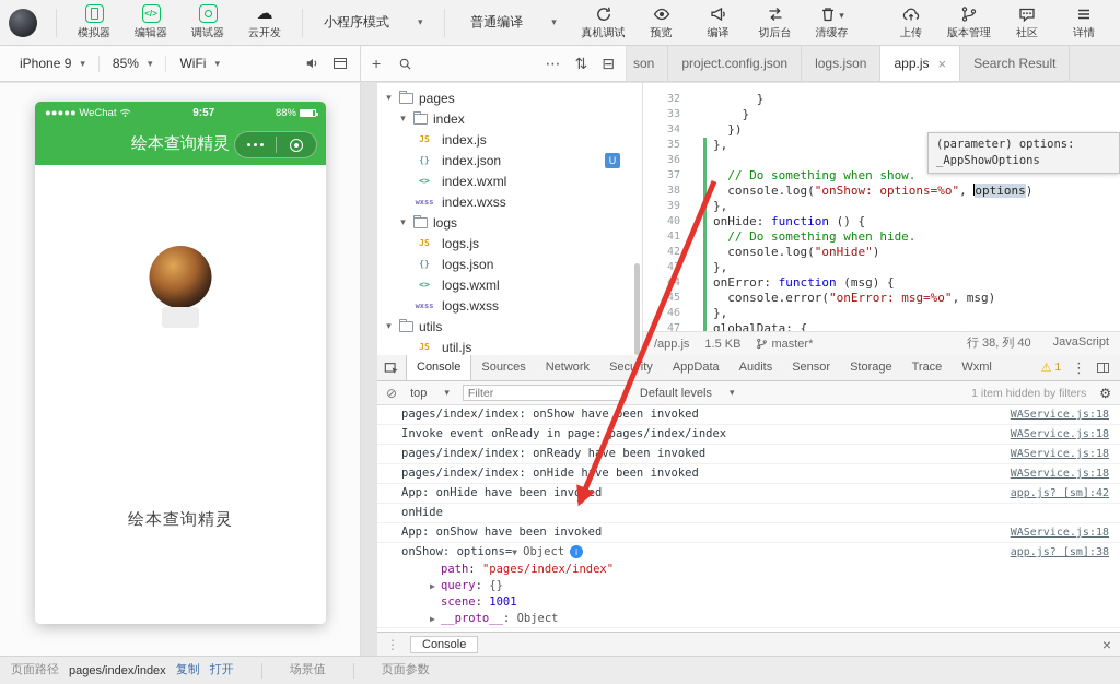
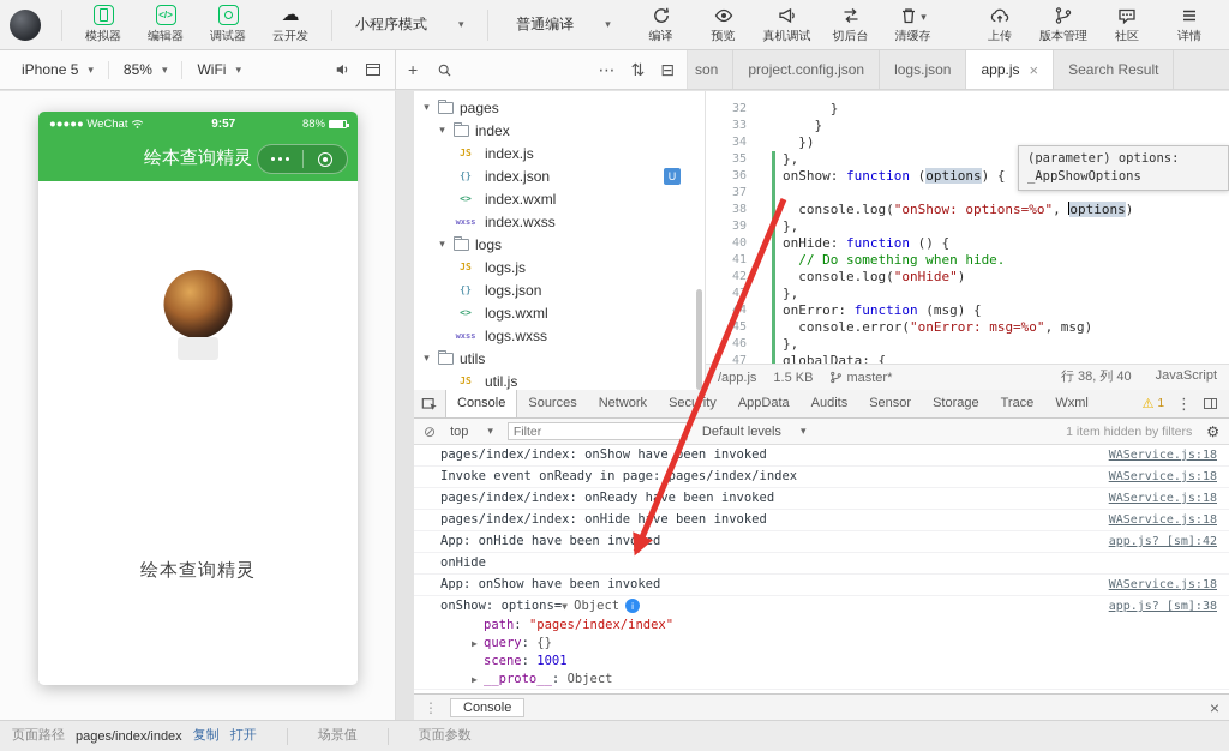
  模拟器
  </>
  编辑器
  调试器
  ☁
  云开发
  小程序模式
  ▾
  普通编译
  ▾
- 真机调试
+ 编译
  预览
- 编译
+ 真机调试
  切后台
  ▾
  清缓存
  上传
  版本管理
  社区
  详情
- iPhone 9
+ iPhone 5
  ▾
  85%
  ▾
  WiFi
  ▾
  +
  ⋯
  ⇅
  ⊟
  son
  project.config.json
  logs.json
  app.js
  ×
  Search Result
  ●●●●● WeChat
  9:57
  88%
  绘本查询精灵
  绘本查询精灵
  ▾
  pages
  ▾
  index
  JS
  index.js
  {}
  index.json
  U
  <>
  index.wxml
  wxss
  index.wxss
  ▾
  logs
  JS
  logs.js
  {}
  logs.json
  <>
  logs.wxml
  wxss
  logs.wxss
  ▾
  utils
  JS
  util.js
  32
  }
  33
  }
  34
  })
  35
  },
  36
+ onShow: function (options) {
  37
- // Do something when show.
  38
  console.log("onShow: options=%o", options)
  39
  },
  40
  onHide: function () {
  41
  // Do something when hide.
  42
  console.log("onHide")
  },
  onError: function (msg) {
  45
  console.error("onError: msg=%o", msg)
  46
  },
  47
  globalData: {
  (parameter) options:
  _AppShowOptions
  /app.js
  1.5 KB
  master*
  行 38, 列 40
  JavaScript
  Console
  Sources
  Network
  Secuity
  AppData
  Audits
  Sensor
  Storage
  Trace
  Wxml
  ⚠
  1
  ⋮
  ⊘
  top
  ▾
  Filter
  Default levels
  ▾
  1 item hidden by filters
  ⚙
  pages/index/index: onShow haveeen invoked
  WAService.js:18
  Invoke event onReady in page: pages/index/index
  WAService.js:18
  pages/index/index: onReady hve been invoked
  WAService.js:18
  pages/index/index: onHide hve been invoked
  WAService.js:18
  App: onHide have been invoed
  app.js? [sm]:42
  onHide
  App: onShow have been invoked
  WAService.js:18
  onShow: options=▼ Object i
  app.js? [sm]:38
  path: "pages/index/index"
  ▶ query: {}
  scene: 1001
  ▶ __proto__: Object
  ⋮
  Console
  ×
  页面路径
  pages/index/index
  复制
  打开
  场景值
  页面参数
